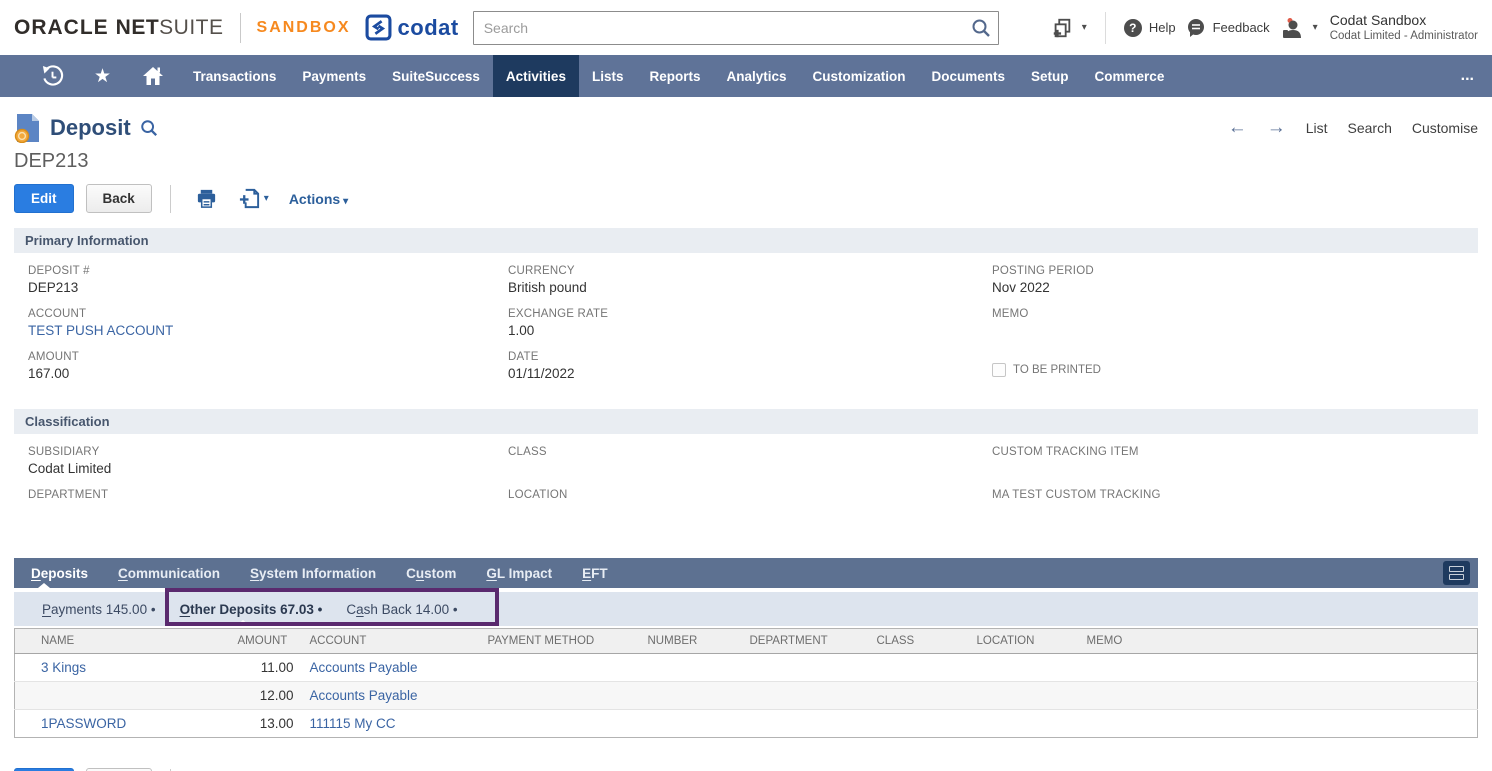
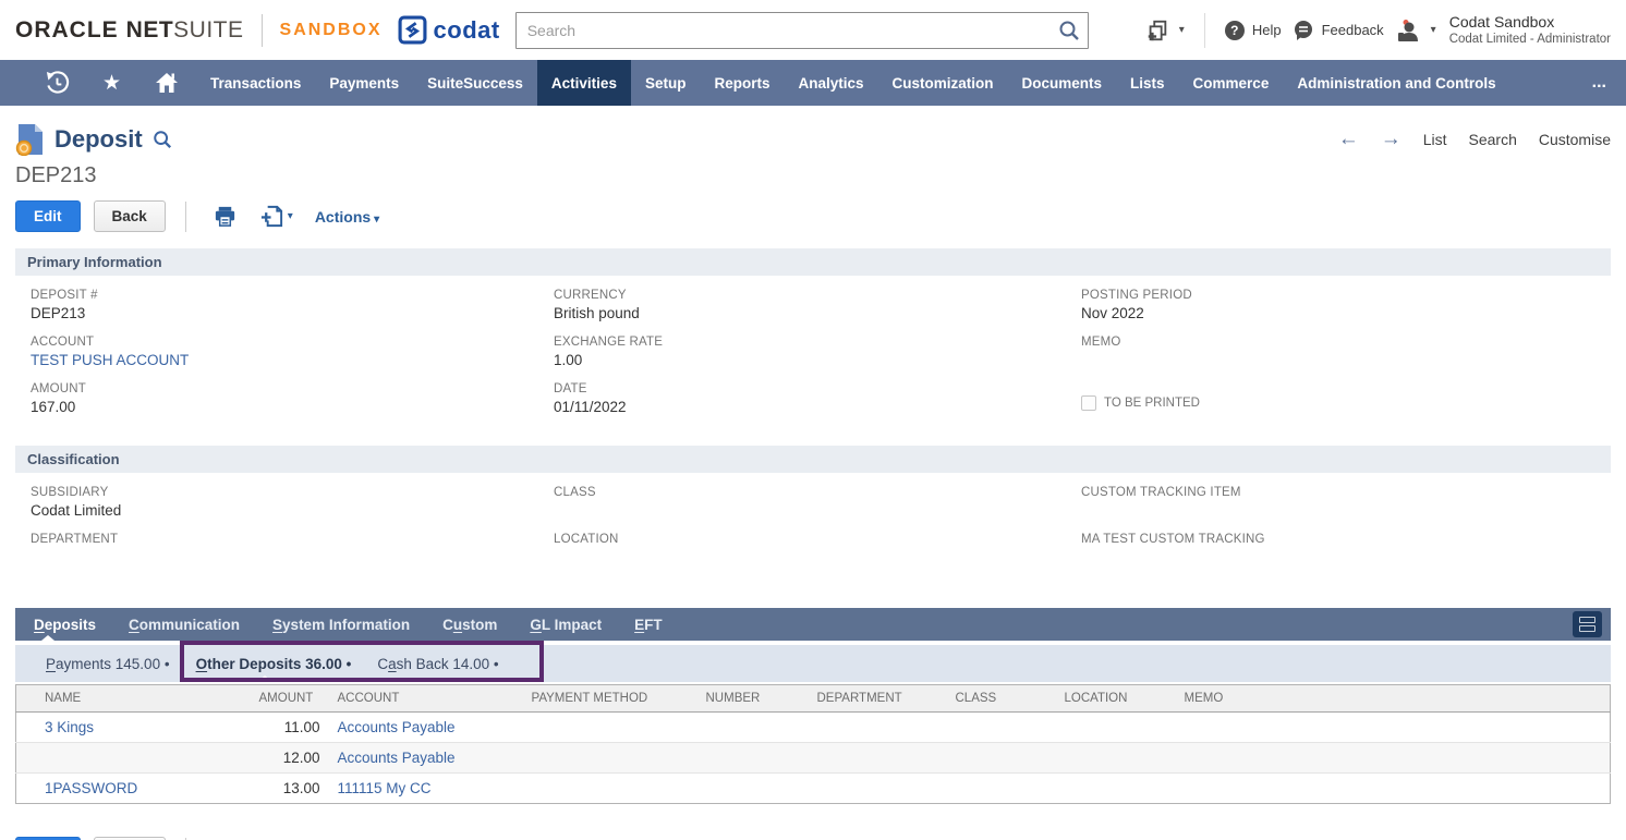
  ORACLE
  NETSUITE
  SANDBOX
  codat
  Search
  ▾
  ?
  Help
  Feedback
  ▾
  Codat Sandbox
  Codat Limited - Administrator
  ★
  Transactions
  Payments
  SuiteSuccess
  Activities
- Lists
+ Setup
  Reports
  Analytics
  Customization
  Documents
- Setup
+ Lists
  Commerce
+ Administration and Controls
  ...
  Deposit
  ←
  →
  List
  Search
  Customise
  DEP213
  Edit
  Back
  ▾
  Actions ▾
  Primary Information
  DEPOSIT #
  DEP213
  ACCOUNT
  TEST PUSH ACCOUNT
  AMOUNT
  167.00
  CURRENCY
  British pound
  EXCHANGE RATE
  1.00
  DATE
  01/11/2022
  POSTING PERIOD
  Nov 2022
  MEMO
  TO BE PRINTED
  Classification
  SUBSIDIARY
  Codat Limited
  DEPARTMENT
  CLASS
  LOCATION
  CUSTOM TRACKING ITEM
  MA TEST CUSTOM TRACKING
  Deposits
  Communication
  System Information
  Custom
  GL Impact
  EFT
  Payments 145.00 •
- Other Deposits 67.03 •
+ Other Deposits 36.00 •
  Cash Back 14.00 •
  NAME	AMOUNT	ACCOUNT	PAYMENT METHOD	NUMBER	DEPARTMENT	CLASS	LOCATION	MEMO
  3 Kings	11.00	Accounts Payable
  	12.00	Accounts Payable
  1PASSWORD	13.00	111115 My CC
